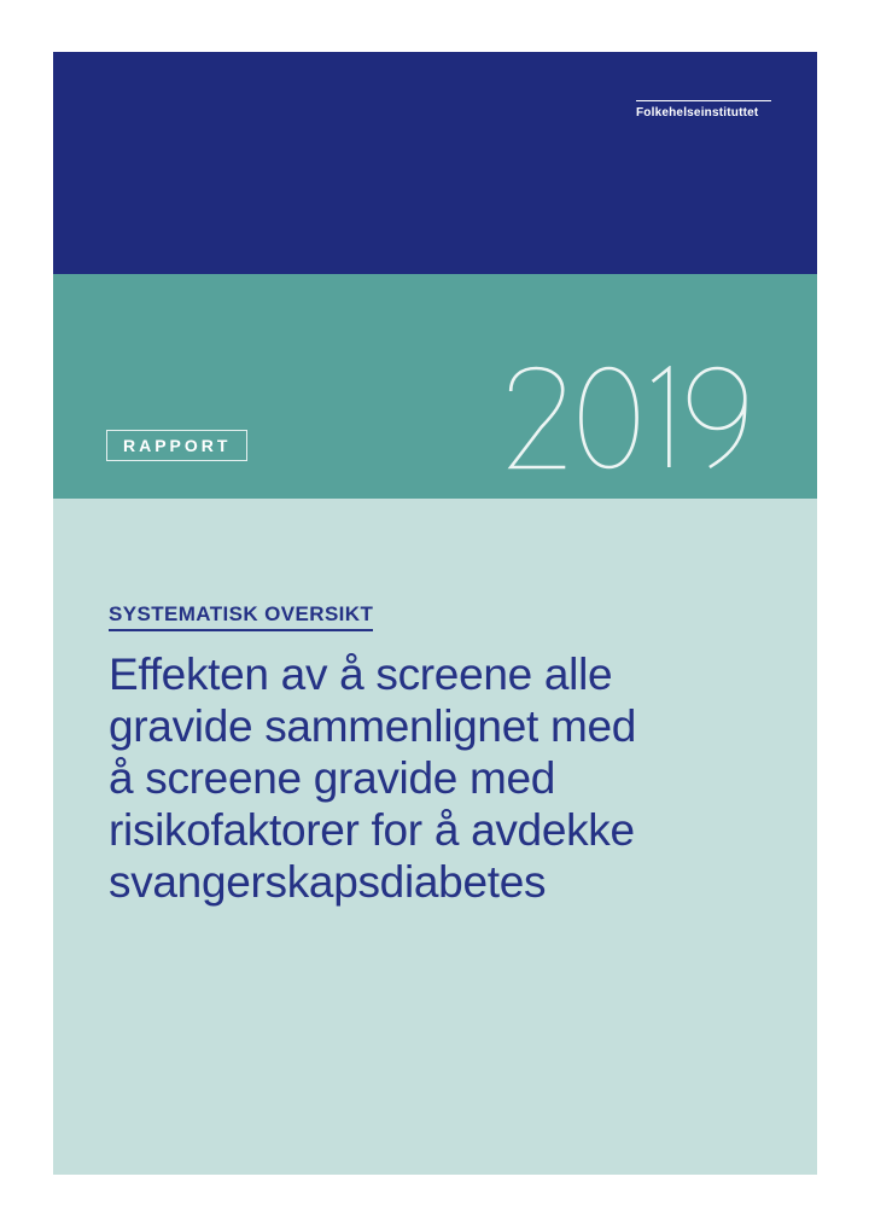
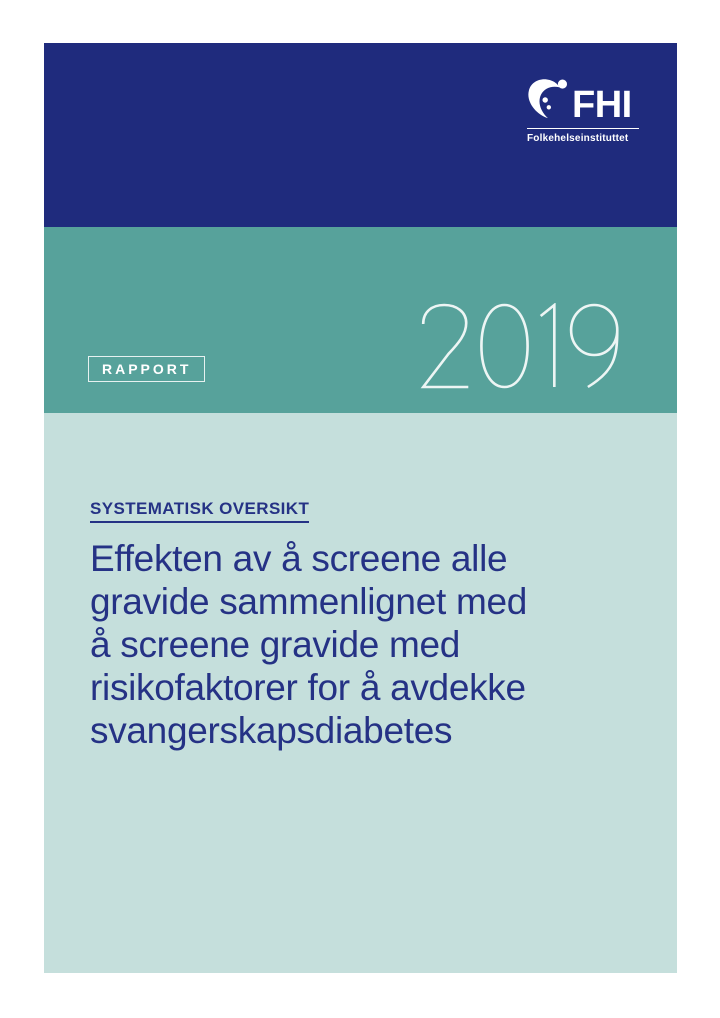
+ FHI
  Folkehelseinstituttet
  RAPPORT
  SYSTEMATISK OVERSIKT
  Effekten av å screene alle
  gravide sammenlignet med
  å screene gravide med
  risikofaktorer for å avdekke
  svangerskapsdiabetes
